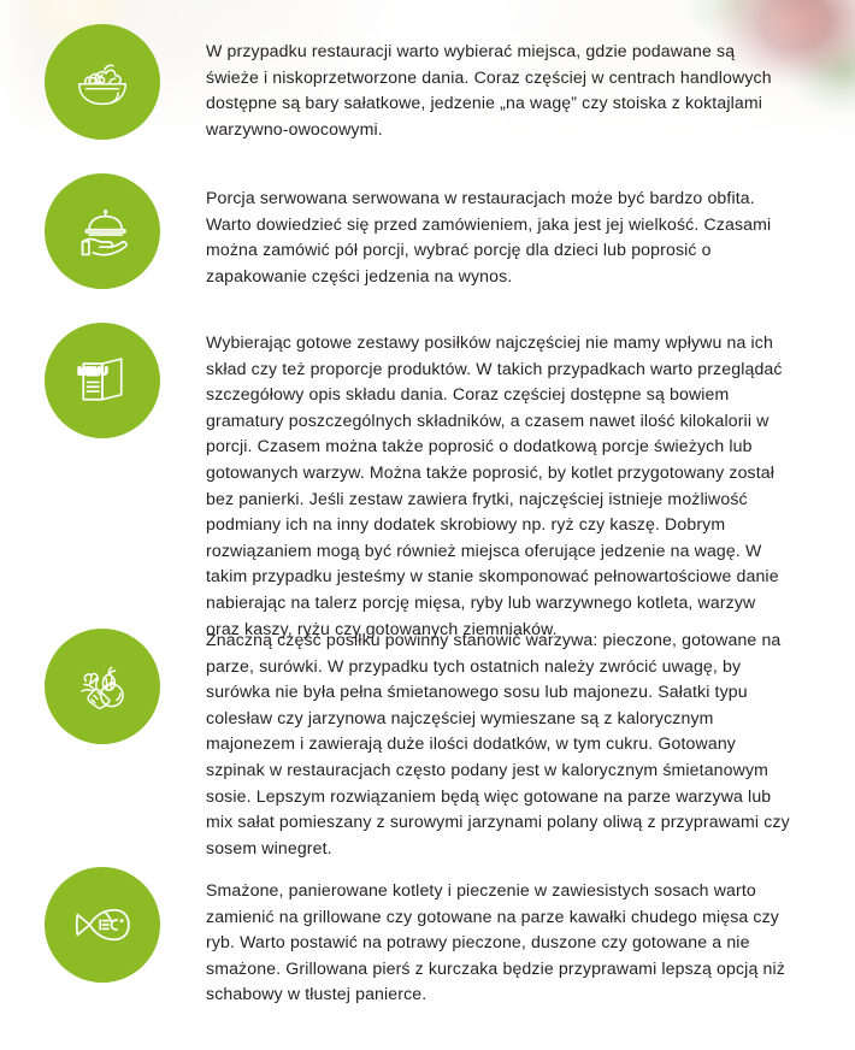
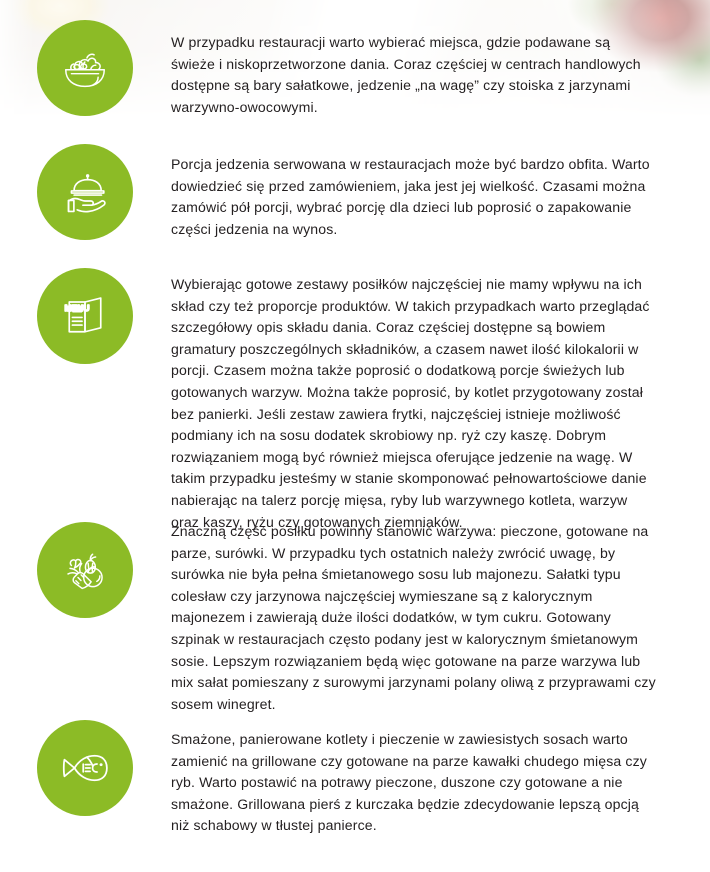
- W przypadku restauracji warto wybierać miejsca, gdzie podawane są świeże i niskoprzetworzone dania. Coraz częściej w centrach handlowych dostępne są bary sałatkowe, jedzenie „na wagę” czy stoiska z koktajlami warzywno-owocowymi.
+ W przypadku restauracji warto wybierać miejsca, gdzie podawane są świeże i niskoprzetworzone dania. Coraz częściej w centrach handlowych dostępne są bary sałatkowe, jedzenie „na wagę” czy stoiska z jarzynami warzywno-owocowymi.
- Porcja serwowana serwowana w restauracjach może być bardzo obfita. Warto dowiedzieć się przed zamówieniem, jaka jest jej wielkość. Czasami można zamówić pół porcji, wybrać porcję dla dzieci lub poprosić o zapakowanie części jedzenia na wynos.
+ Porcja jedzenia serwowana w restauracjach może być bardzo obfita. Warto dowiedzieć się przed zamówieniem, jaka jest jej wielkość. Czasami można zamówić pół porcji, wybrać porcję dla dzieci lub poprosić o zapakowanie części jedzenia na wynos.
  MENU
- Wybierając gotowe zestawy posiłków najczęściej nie mamy wpływu na ich skład czy też proporcje produktów. W takich przypadkach warto przeglądać szczegółowy opis składu dania. Coraz częściej dostępne są bowiem gramatury poszczególnych składników, a czasem nawet ilość kilokalorii w porcji. Czasem można także poprosić o dodatkową porcje świeżych lub gotowanych warzyw. Można także poprosić, by kotlet przygotowany został bez panierki. Jeśli zestaw zawiera frytki, najczęściej istnieje możliwość podmiany ich na inny dodatek skrobiowy np. ryż czy kaszę. Dobrym rozwiązaniem mogą być również miejsca oferujące jedzenie na wagę. W takim przypadku jesteśmy w stanie skomponować pełnowartościowe danie nabierając na talerz porcję mięsa, ryby lub warzywnego kotleta, warzyw oraz kaszy, ryżu czy gotowanych ziemniaków.
+ Wybierając gotowe zestawy posiłków najczęściej nie mamy wpływu na ich skład czy też proporcje produktów. W takich przypadkach warto przeglądać szczegółowy opis składu dania. Coraz częściej dostępne są bowiem gramatury poszczególnych składników, a czasem nawet ilość kilokalorii w porcji. Czasem można także poprosić o dodatkową porcje świeżych lub gotowanych warzyw. Można także poprosić, by kotlet przygotowany został bez panierki. Jeśli zestaw zawiera frytki, najczęściej istnieje możliwość podmiany ich na sosu dodatek skrobiowy np. ryż czy kaszę. Dobrym rozwiązaniem mogą być również miejsca oferujące jedzenie na wagę. W takim przypadku jesteśmy w stanie skomponować pełnowartościowe danie nabierając na talerz porcję mięsa, ryby lub warzywnego kotleta, warzyw oraz kaszy, ryżu czy gotowanych ziemniaków.
  Znaczną część posiłku powinny stanowić warzywa: pieczone, gotowane na parze, surówki. W przypadku tych ostatnich należy zwrócić uwagę, by surówka nie była pełna śmietanowego sosu lub majonezu. Sałatki typu colesław czy jarzynowa najczęściej wymieszane są z kalorycznym majonezem i zawierają duże ilości dodatków, w tym cukru. Gotowany szpinak w restauracjach często podany jest w kalorycznym śmietanowym sosie. Lepszym rozwiązaniem będą więc gotowane na parze warzywa lub mix sałat pomieszany z surowymi jarzynami polany oliwą z przyprawami czy sosem winegret.
- Smażone, panierowane kotlety i pieczenie w zawiesistych sosach warto zamienić na grillowane czy gotowane na parze kawałki chudego mięsa czy ryb. Warto postawić na potrawy pieczone, duszone czy gotowane a nie smażone. Grillowana pierś z kurczaka będzie przyprawami lepszą opcją niż schabowy w tłustej panierce.
+ Smażone, panierowane kotlety i pieczenie w zawiesistych sosach warto zamienić na grillowane czy gotowane na parze kawałki chudego mięsa czy ryb. Warto postawić na potrawy pieczone, duszone czy gotowane a nie smażone. Grillowana pierś z kurczaka będzie zdecydowanie lepszą opcją niż schabowy w tłustej panierce.
